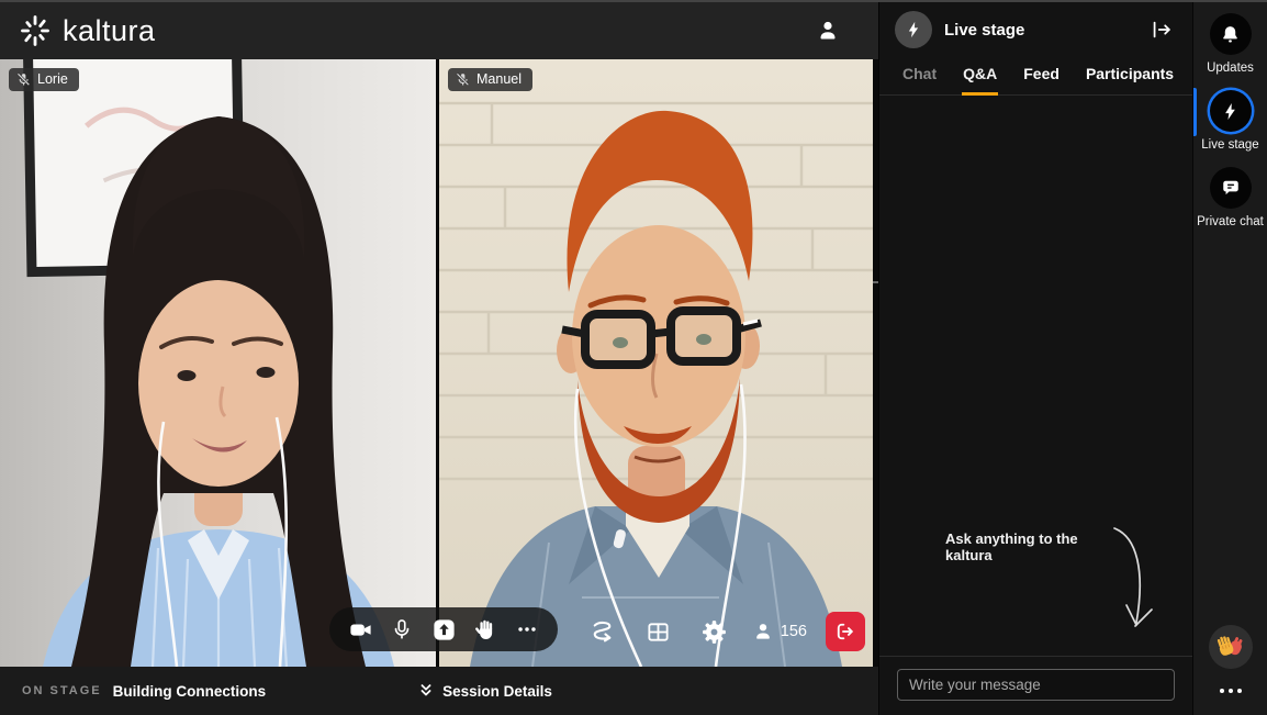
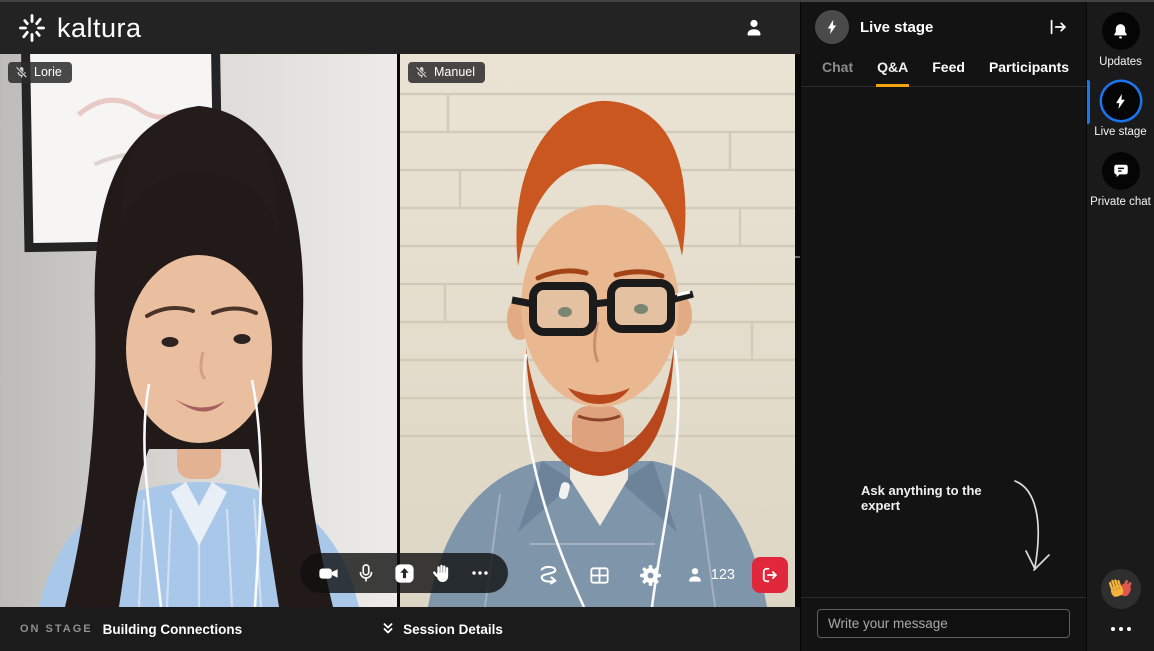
  kaltura
  Lorie
  Manuel
- 156
+ 123
  ON STAGE
  Building Connections
  Session Details
  Live stage
  Chat
  Q&A
  Feed
  Participants
- Ask anything to the kaltura
+ Ask anything to the expert
  Write your message
  Updates
  Live stage
  Private chat
